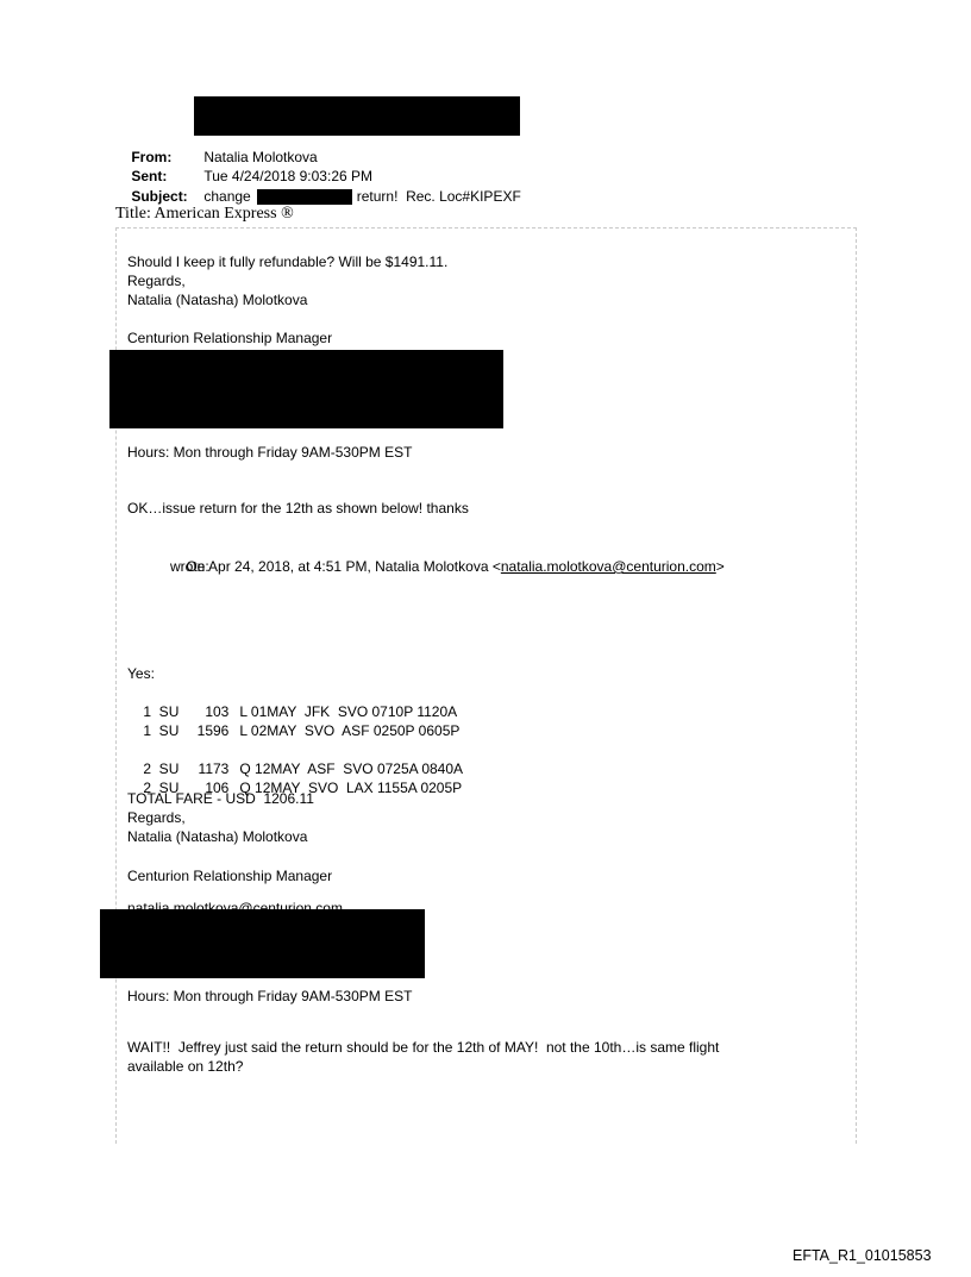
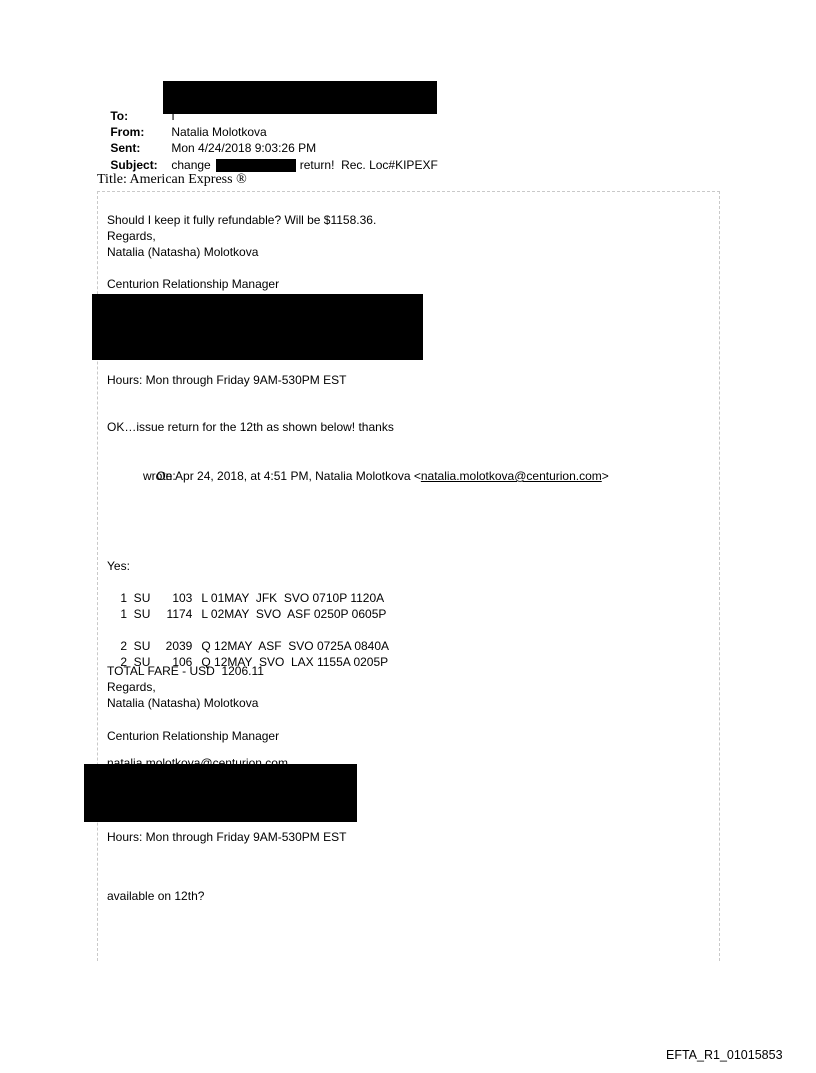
+ To: I
  From: Natalia Molotkova
- Sent: Tue 4/24/2018 9:03:26 PM
+ Sent: Mon 4/24/2018 9:03:26 PM
  Subject: change return! Rec. Loc#KIPEXF
  Title: American Express ®
- Should I keep it fully refundable? Will be $1491.11.
+ Should I keep it fully refundable? Will be $1158.36.
  Regards,
  Natalia (Natasha) Molotkova
  Centurion Relationship Manager
  Hours: Mon through Friday 9AM-530PM EST
  OK…issue return for the 12th as shown below! thanks
  On Apr 24, 2018, at 4:51 PM, Natalia Molotkova <natalia.molotkova@centurion.com>
  wrote:
  Yes:
  1 SU 103 L 01MAY JFK SVO 0710P 1120A
- 1 SU 1596 L 02MAY SVO ASF 0250P 0605P
+ 1 SU 1174 L 02MAY SVO ASF 0250P 0605P
- 2 SU 1173 Q 12MAY ASF SVO 0725A 0840A
+ 2 SU 2039 Q 12MAY ASF SVO 0725A 0840A
  2 SU 106 Q 12MAY SVO LAX 1155A 0205P
  TOTAL FARE - USD 1206.11
  Regards,
  Natalia (Natasha) Molotkova
  Centurion Relationship Manager
  natalia.molotkova@centurion.com
  Hours: Mon through Friday 9AM-530PM EST
- WAIT!! Jeffrey just said the return should be for the 12th of MAY! not the 10th…is same flight
  available on 12th?
  EFTA_R1_01015853
